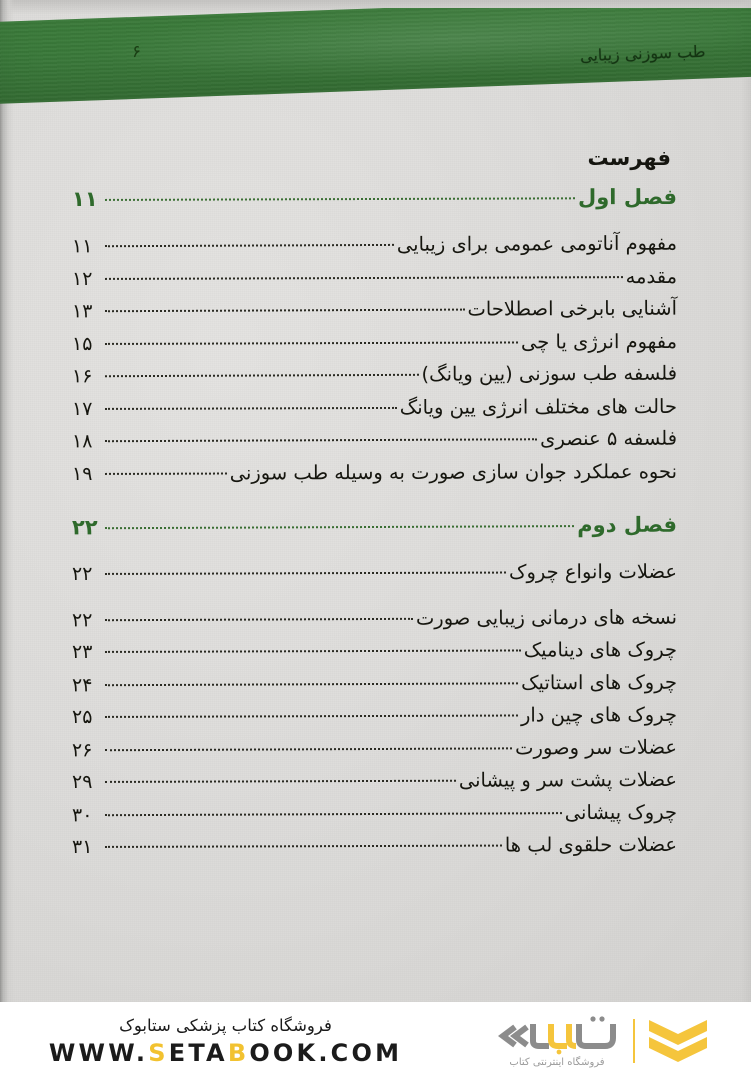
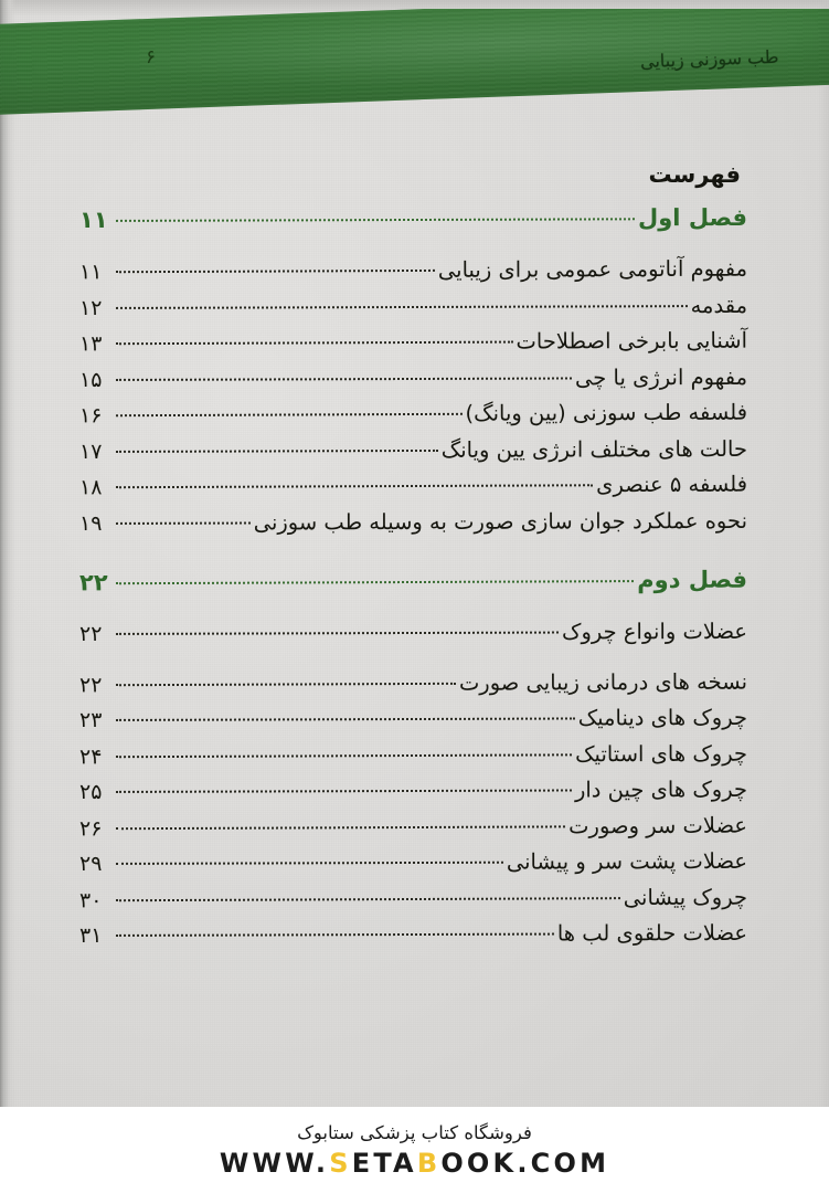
- فروشگاه اینترنتی کتاب
  فروشگاه کتاب پزشکی ستابوک
  WWW.SETABOOK.COM
